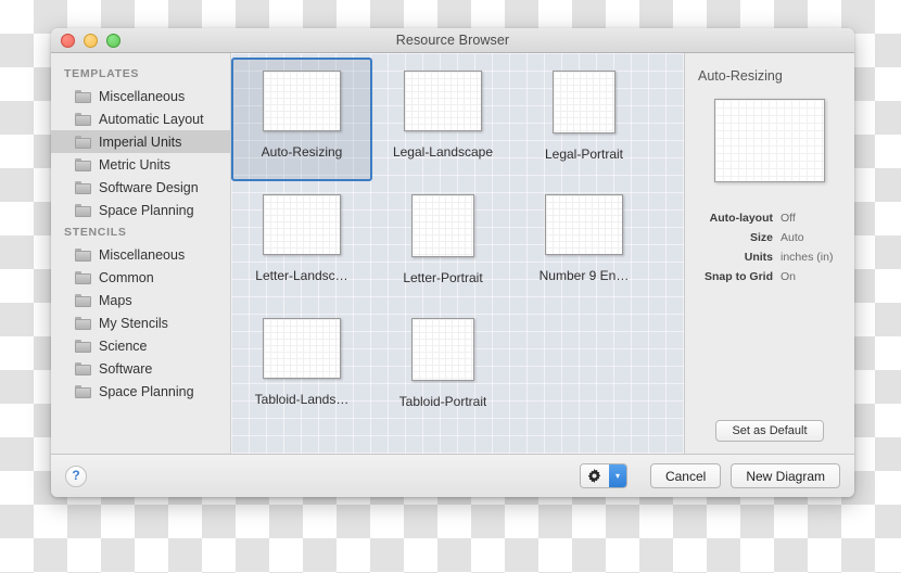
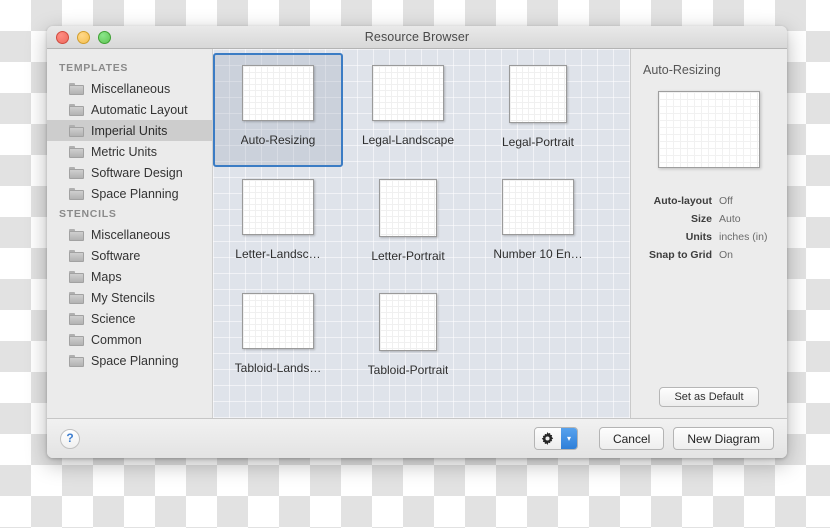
  Resource Browser
  TEMPLATES
  Miscellaneous
  Automatic Layout
  Imperial Units
  Metric Units
  Software Design
  Space Planning
  STENCILS
  Miscellaneous
- Common
+ Software
  Maps
  My Stencils
  Science
- Software
+ Common
  Space Planning
  Auto-Resizing
  Legal-Landscape
  Legal-Portrait
  Letter-Landsc…
  Letter-Portrait
- Number 9 En…
+ Number 10 En…
  Tabloid-Lands…
  Tabloid-Portrait
  Auto-Resizing
  Auto-layout
  Off
  Size
  Auto
  Units
  inches (in)
  Snap to Grid
  On
  Set as Default
  ?
  ▾
  Cancel
  New Diagram
